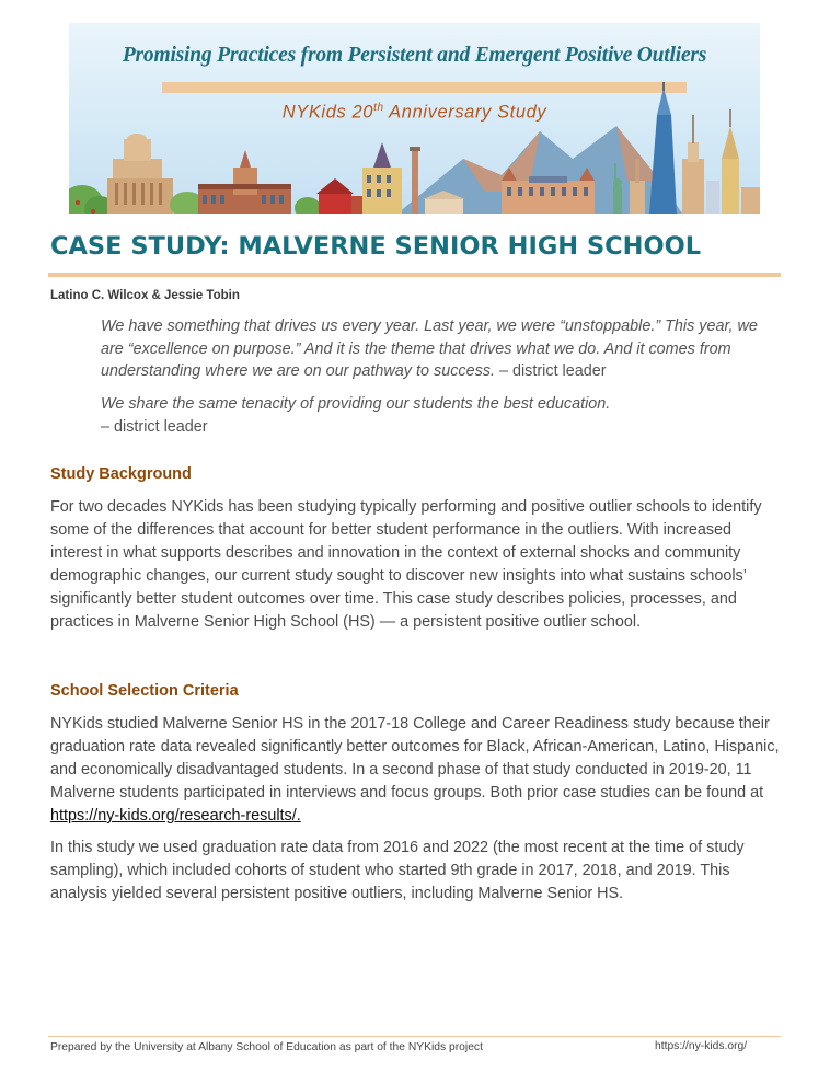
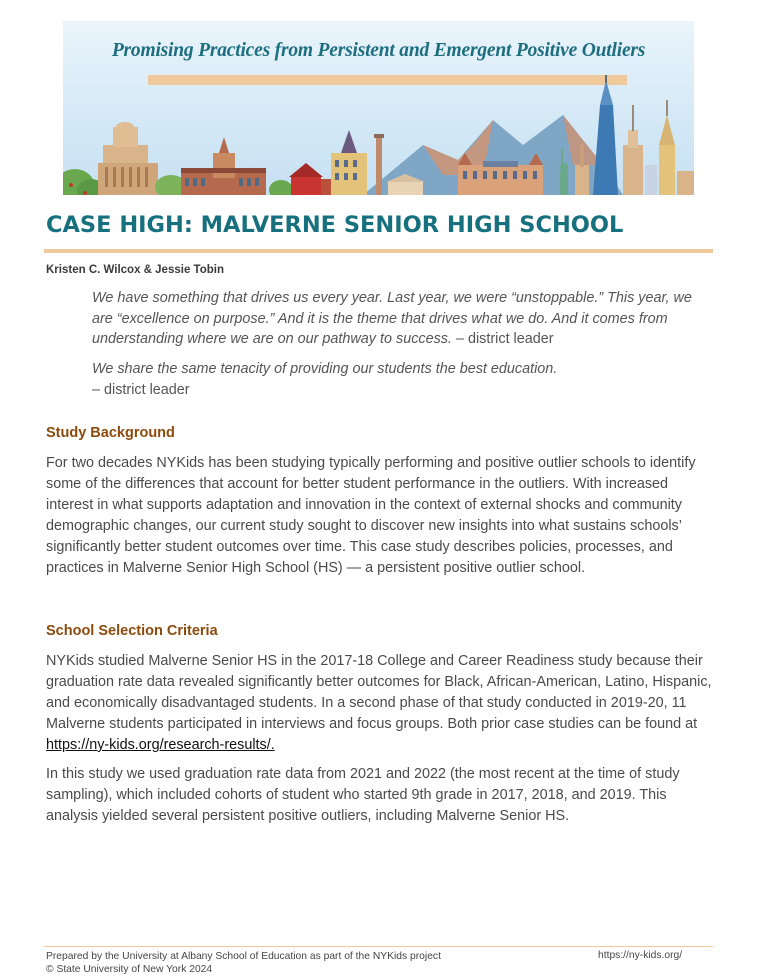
  Promising Practices from Persistent and Emergent Positive Outliers
- NYKids 20th Anniversary Study
- CASE STUDY: MALVERNE SENIOR HIGH SCHOOL
+ CASE HIGH: MALVERNE SENIOR HIGH SCHOOL
- Latino C. Wilcox & Jessie Tobin
+ Kristen C. Wilcox & Jessie Tobin
  We have something that drives us every year. Last year, we were “unstoppable.” This year, we are “excellence on purpose.” And it is the theme that drives what we do. And it comes from understanding where we are on our pathway to success. – district leader
  We share the same tenacity of providing our students the best education.
  – district leader
  Study Background
- For two decades NYKids has been studying typically performing and positive outlier schools to identify some of the differences that account for better student performance in the outliers. With increased interest in what supports describes and innovation in the context of external shocks and community demographic changes, our current study sought to discover new insights into what sustains schools’ significantly better student outcomes over time. This case study describes policies, processes, and practices in Malverne Senior High School (HS) — a persistent positive outlier school.
+ For two decades NYKids has been studying typically performing and positive outlier schools to identify some of the differences that account for better student performance in the outliers. With increased interest in what supports adaptation and innovation in the context of external shocks and community demographic changes, our current study sought to discover new insights into what sustains schools’ significantly better student outcomes over time. This case study describes policies, processes, and practices in Malverne Senior High School (HS) — a persistent positive outlier school.
  School Selection Criteria
  NYKids studied Malverne Senior HS in the 2017-18 College and Career Readiness study because their graduation rate data revealed significantly better outcomes for Black, African-American, Latino, Hispanic, and economically disadvantaged students. In a second phase of that study conducted in 2019-20, 11 Malverne students participated in interviews and focus groups. Both prior case studies can be found at https://ny-kids.org/research-results/.
- In this study we used graduation rate data from 2016 and 2022 (the most recent at the time of study sampling), which included cohorts of student who started 9th grade in 2017, 2018, and 2019. This analysis yielded several persistent positive outliers, including Malverne Senior HS.
+ In this study we used graduation rate data from 2021 and 2022 (the most recent at the time of study sampling), which included cohorts of student who started 9th grade in 2017, 2018, and 2019. This analysis yielded several persistent positive outliers, including Malverne Senior HS.
  Prepared by the University at Albany School of Education as part of the NYKids project
+ © State University of New York 2024
  https://ny-kids.org/
